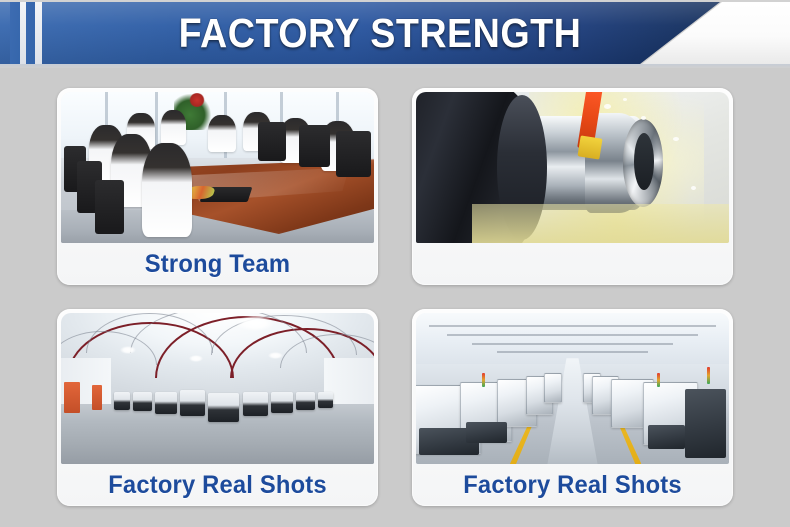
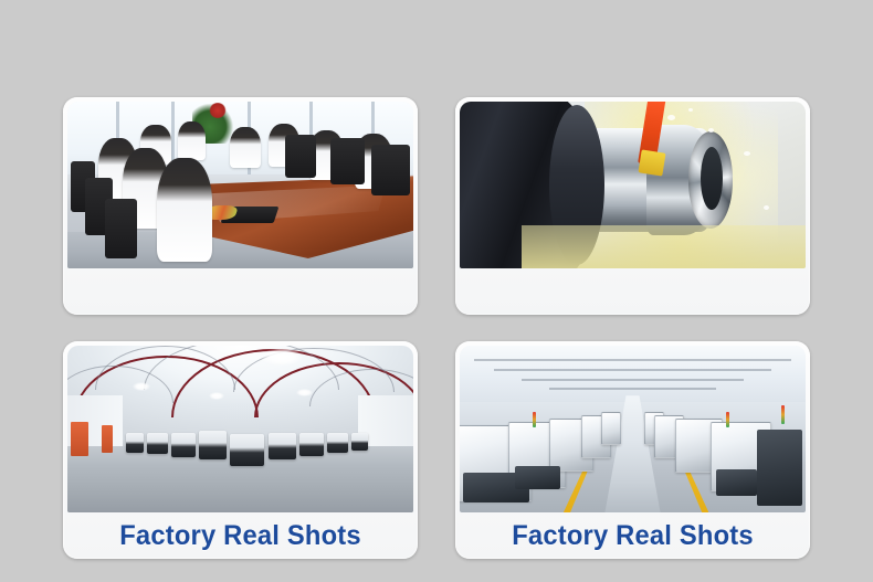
- FACTORY STRENGTH
- Strong Team
  Factory Real Shots
  Factory Real Shots
